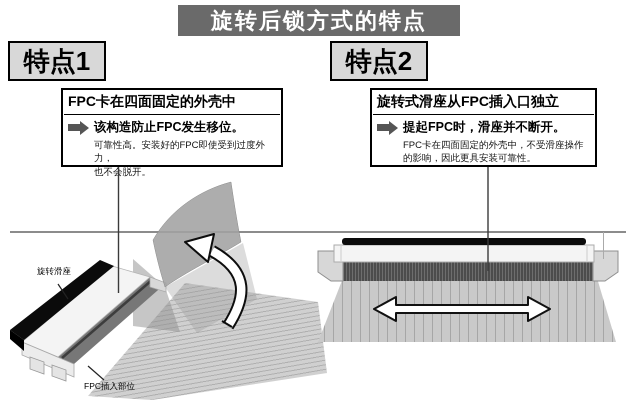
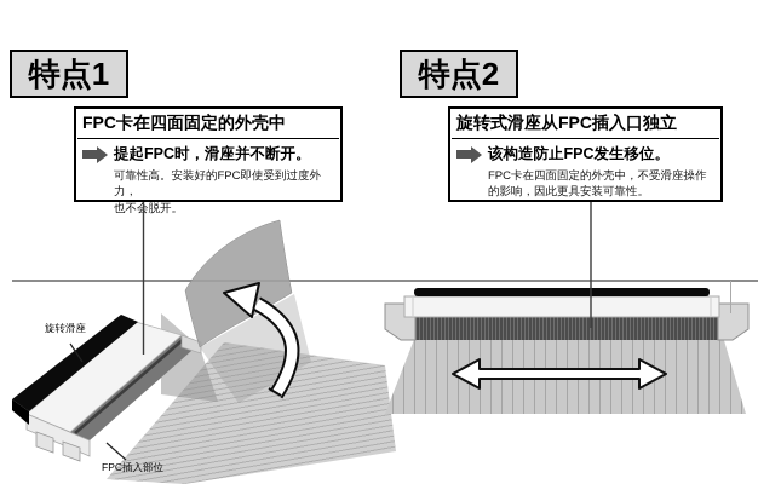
- 旋转后锁方式的特点
  特点1
  特点2
  FPC卡在四面固定的外壳中
- 该构造防止FPC发生移位。
+ 提起FPC时，滑座并不断开。
  可靠性高。安装好的FPC即使受到过度外力，
  也不会脱开。
  旋转式滑座从FPC插入口独立
- 提起FPC时，滑座并不断开。
+ 该构造防止FPC发生移位。
  FPC卡在四面固定的外壳中，不受滑座操作
  的影响，因此更具安装可靠性。
  旋转滑座
  FPC插入部位
